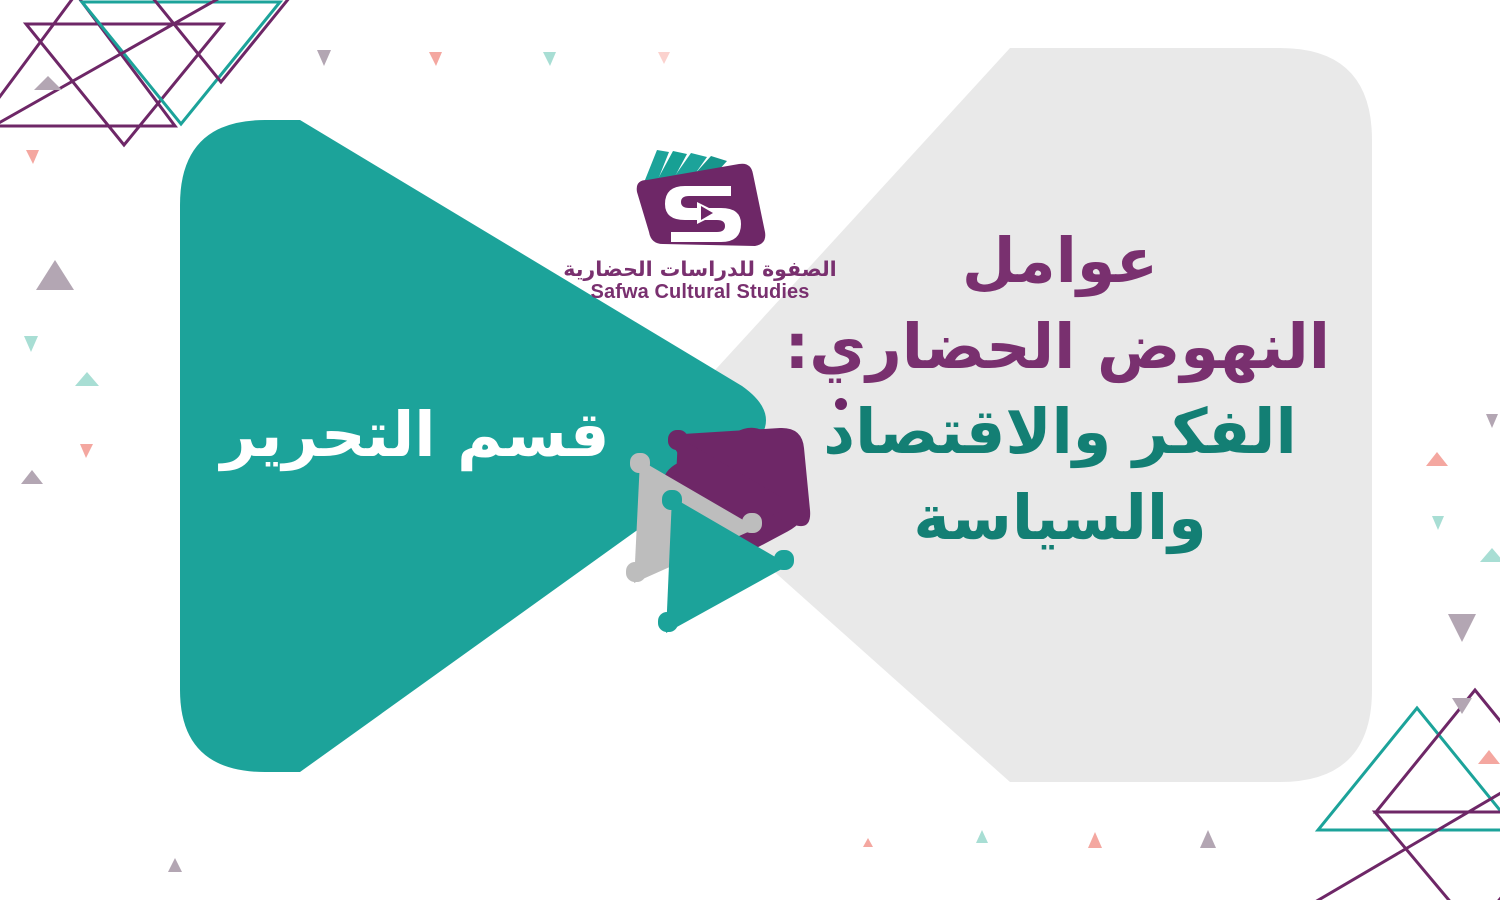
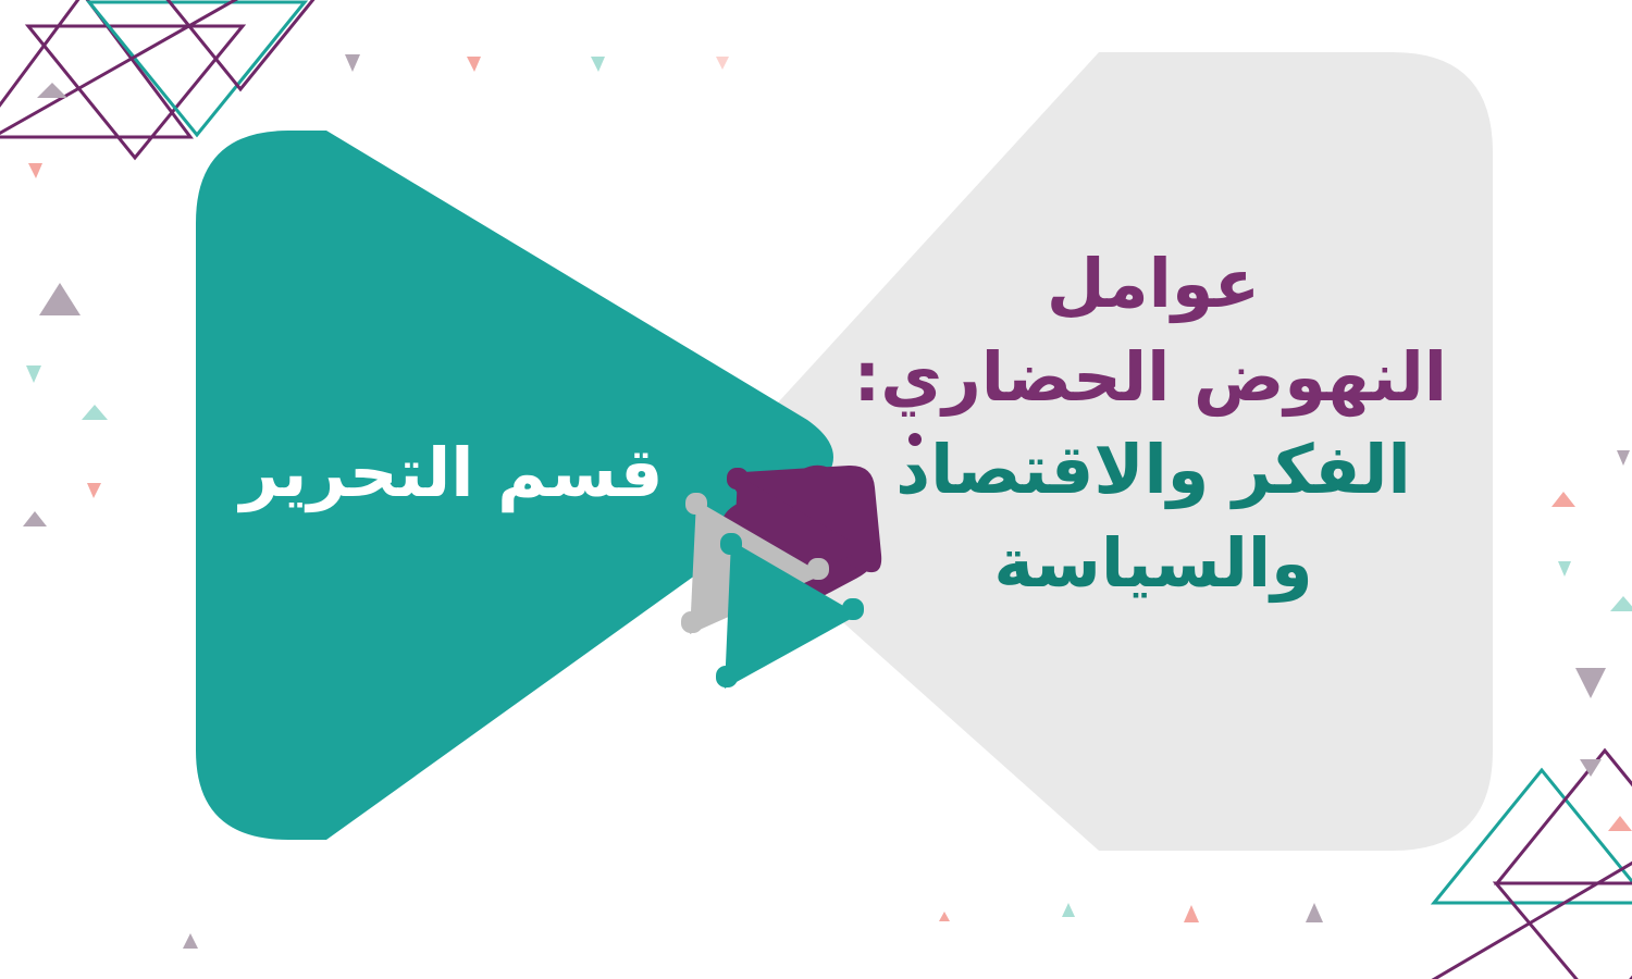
- الصفوة للدراسات الحضارية
- Safwa Cultural Studies
  قسم التحرير
  عوامل
  النهوض الحضاري:
  الفكر والاقتصاد
  والسياسة
